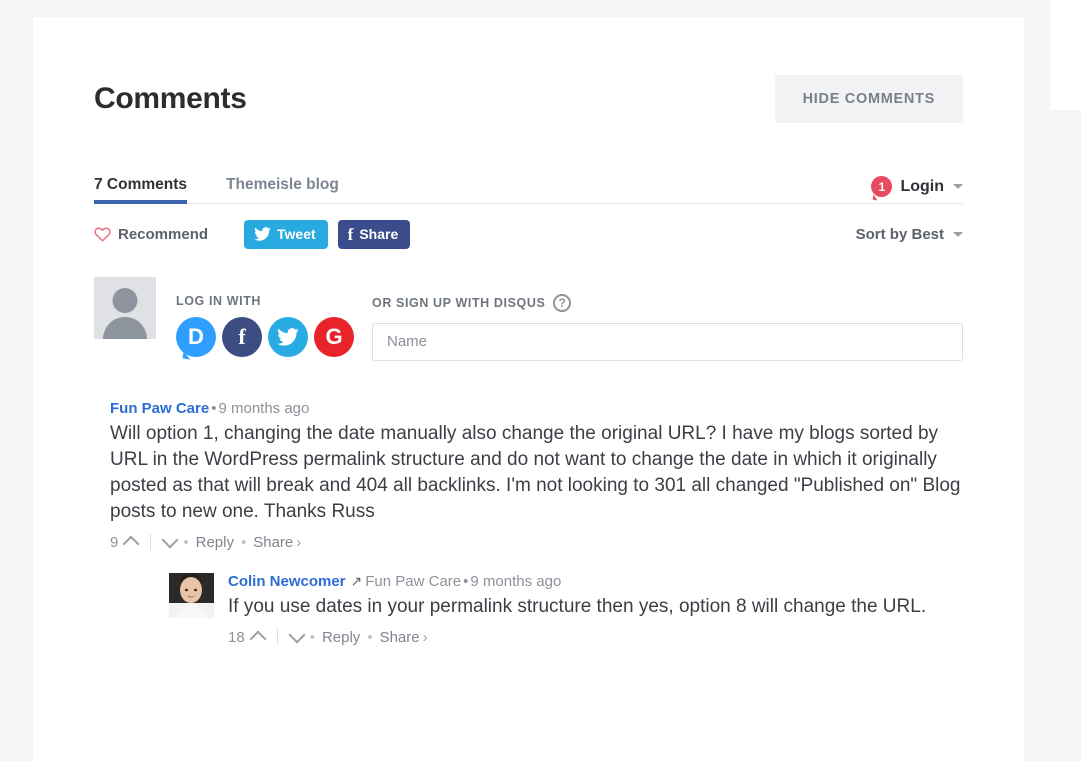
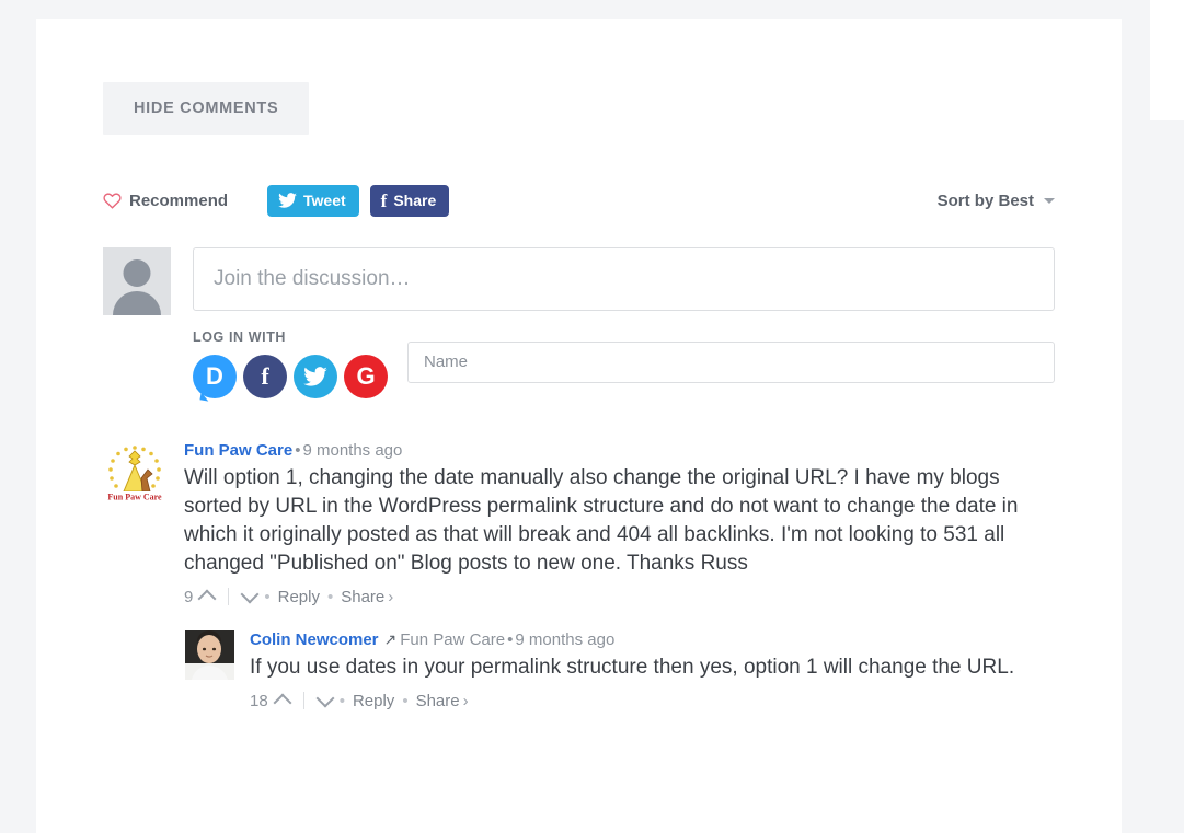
- Comments
  HIDE COMMENTS
- 7 Comments
- Themeisle blog
- 1
- Login
  Recommend
  Tweet
  f
  Share
  Sort by Best
+ Join the discussion…
  LOG IN WITH
  D
  f
  G
- OR SIGN UP WITH DISQUS
- ?
  Name
+ Fun Paw Care
  Fun Paw Care•9 months ago
- Will option 1, changing the date manually also change the original URL? I have my blogs sorted by URL in the WordPress permalink structure and do not want to change the date in which it originally posted as that will break and 404 all backlinks. I'm not looking to 301 all changed "Published on" Blog posts to new one. Thanks Russ
+ Will option 1, changing the date manually also change the original URL? I have my blogs sorted by URL in the WordPress permalink structure and do not want to change the date in which it originally posted as that will break and 404 all backlinks. I'm not looking to 531 all changed "Published on" Blog posts to new one. Thanks Russ
  9
  •
  Reply
  •
  Share
  ›
  Colin Newcomer ↗ Fun Paw Care•9 months ago
- If you use dates in your permalink structure then yes, option 8 will change the URL.
+ If you use dates in your permalink structure then yes, option 1 will change the URL.
  18
  •
  Reply
  •
  Share
  ›
